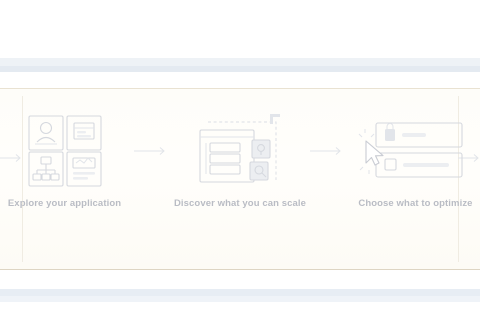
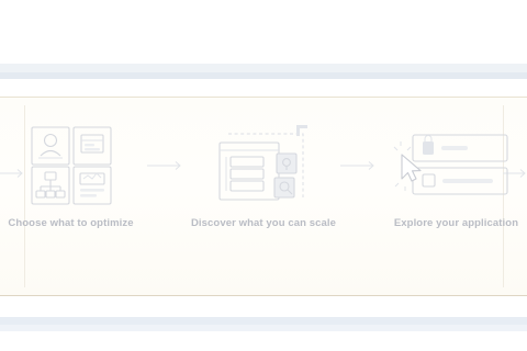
- Explore your application
+ Choose what to optimize
  Discover what you can scale
- Choose what to optimize
+ Explore your application
